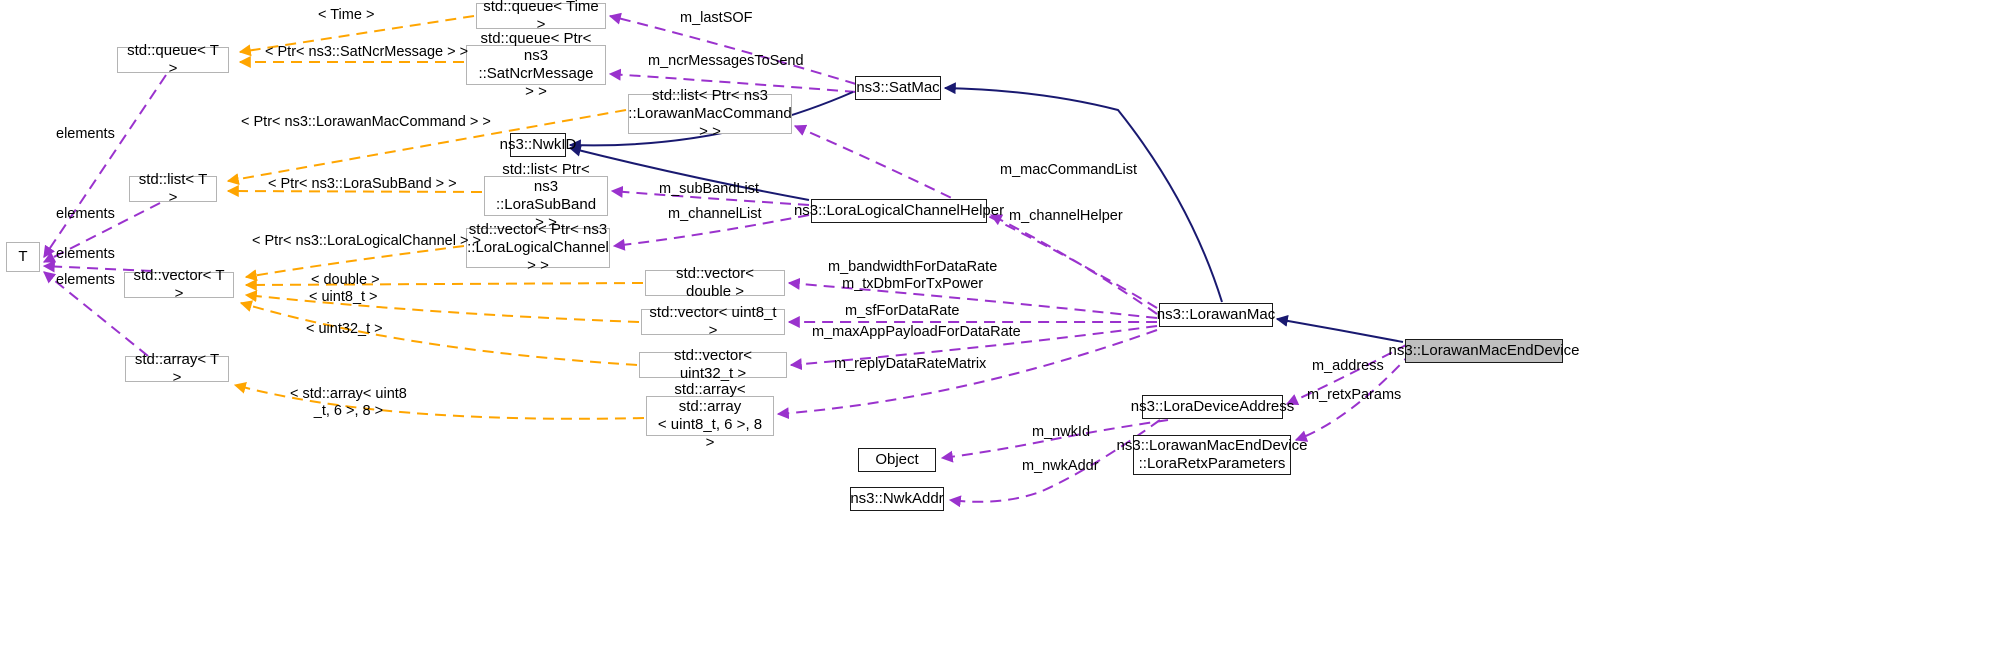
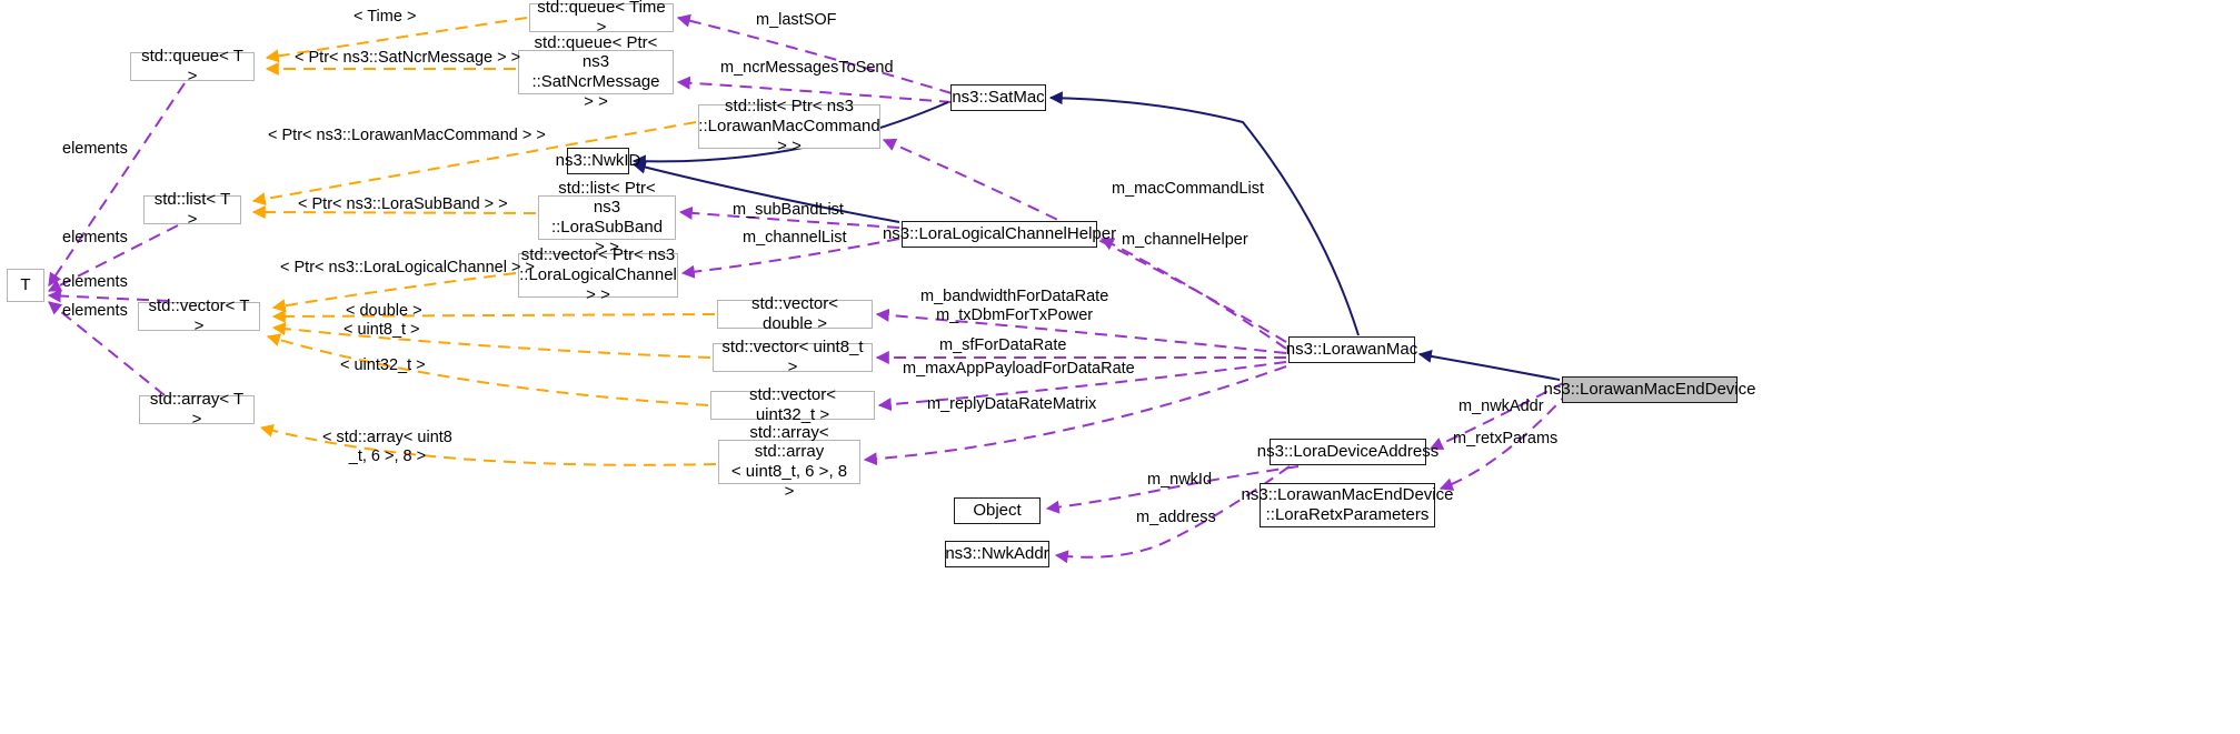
  T
  std::queue< T >
  std::list< T >
  std::vector< T >
  std::array< T >
  std::queue< Time >
  std::queue< Ptr< ns3
  ::SatNcrMessage > >
  std::list< Ptr< ns3
  ::LorawanMacCommand > >
  ns3::NwkID
  std::list< Ptr< ns3
  ::LoraSubBand > >
  std::vector< Ptr< ns3
  ::LoraLogicalChannel > >
  std::vector< double >
  std::vector< uint8_t >
  std::vector< uint32_t >
  std::array< std::array
  < uint8_t, 6 >, 8 >
  ns3::SatMac
  ns3::LoraLogicalChannelHelper
  ns3::LorawanMac
  ns3::LorawanMacEndDevice
  ns3::LoraDeviceAddress
  ns3::LorawanMacEndDevice
  ::LoraRetxParameters
  Object
  ns3::NwkAddr
  < Time >
  < Ptr< ns3::SatNcrMessage > >
  < Ptr< ns3::LorawanMacCommand > >
  < Ptr< ns3::LoraSubBand > >
  < Ptr< ns3::LoraLogicalChannel > >
  < double >
  < uint8_t >
  < uint32_t >
  < std::array< uint8
  _t, 6 >, 8 >
  elements
  elements
  elements
  elements
  m_lastSOF
  m_ncrMessagesToSend
  m_macCommandList
  m_subBandList
  m_channelList
  m_channelHelper
  m_bandwidthForDataRate
  m_txDbmForTxPower
  m_sfForDataRate
  m_maxAppPayloadForDataRate
  m_replyDataRateMatrix
- m_address
+ m_nwkAddr
  m_retxParams
  m_nwkId
- m_nwkAddr
+ m_address
